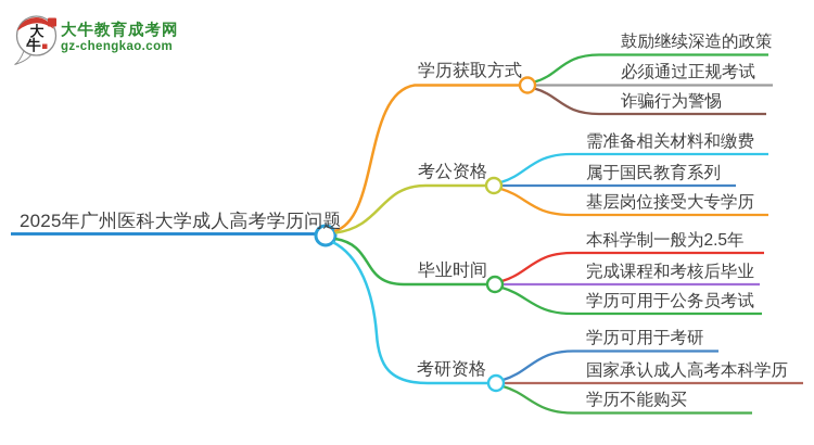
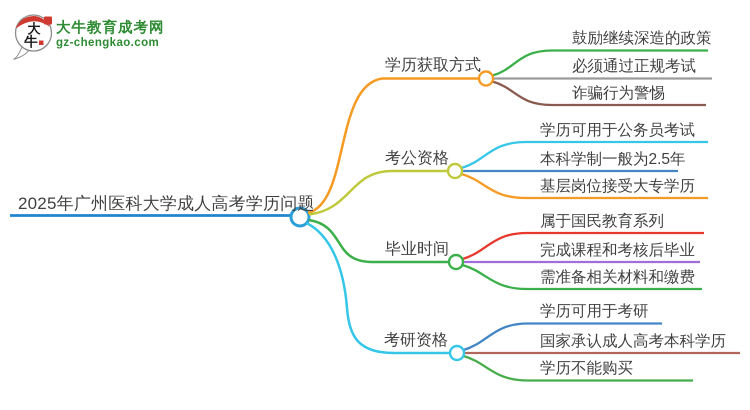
  大
  牛
  大牛教育成考网
  gz-chengkao.com
  2025年广州医科大学成人高考学历问题
  学历获取方式
  考公资格
  毕业时间
  考研资格
  鼓励继续深造的政策
  必须通过正规考试
  诈骗行为警惕
- 需准备相关材料和缴费
+ 学历可用于公务员考试
- 属于国民教育系列
+ 本科学制一般为2.5年
  基层岗位接受大专学历
- 本科学制一般为2.5年
+ 属于国民教育系列
  完成课程和考核后毕业
- 学历可用于公务员考试
+ 需准备相关材料和缴费
  学历可用于考研
  国家承认成人高考本科学历
  学历不能购买
